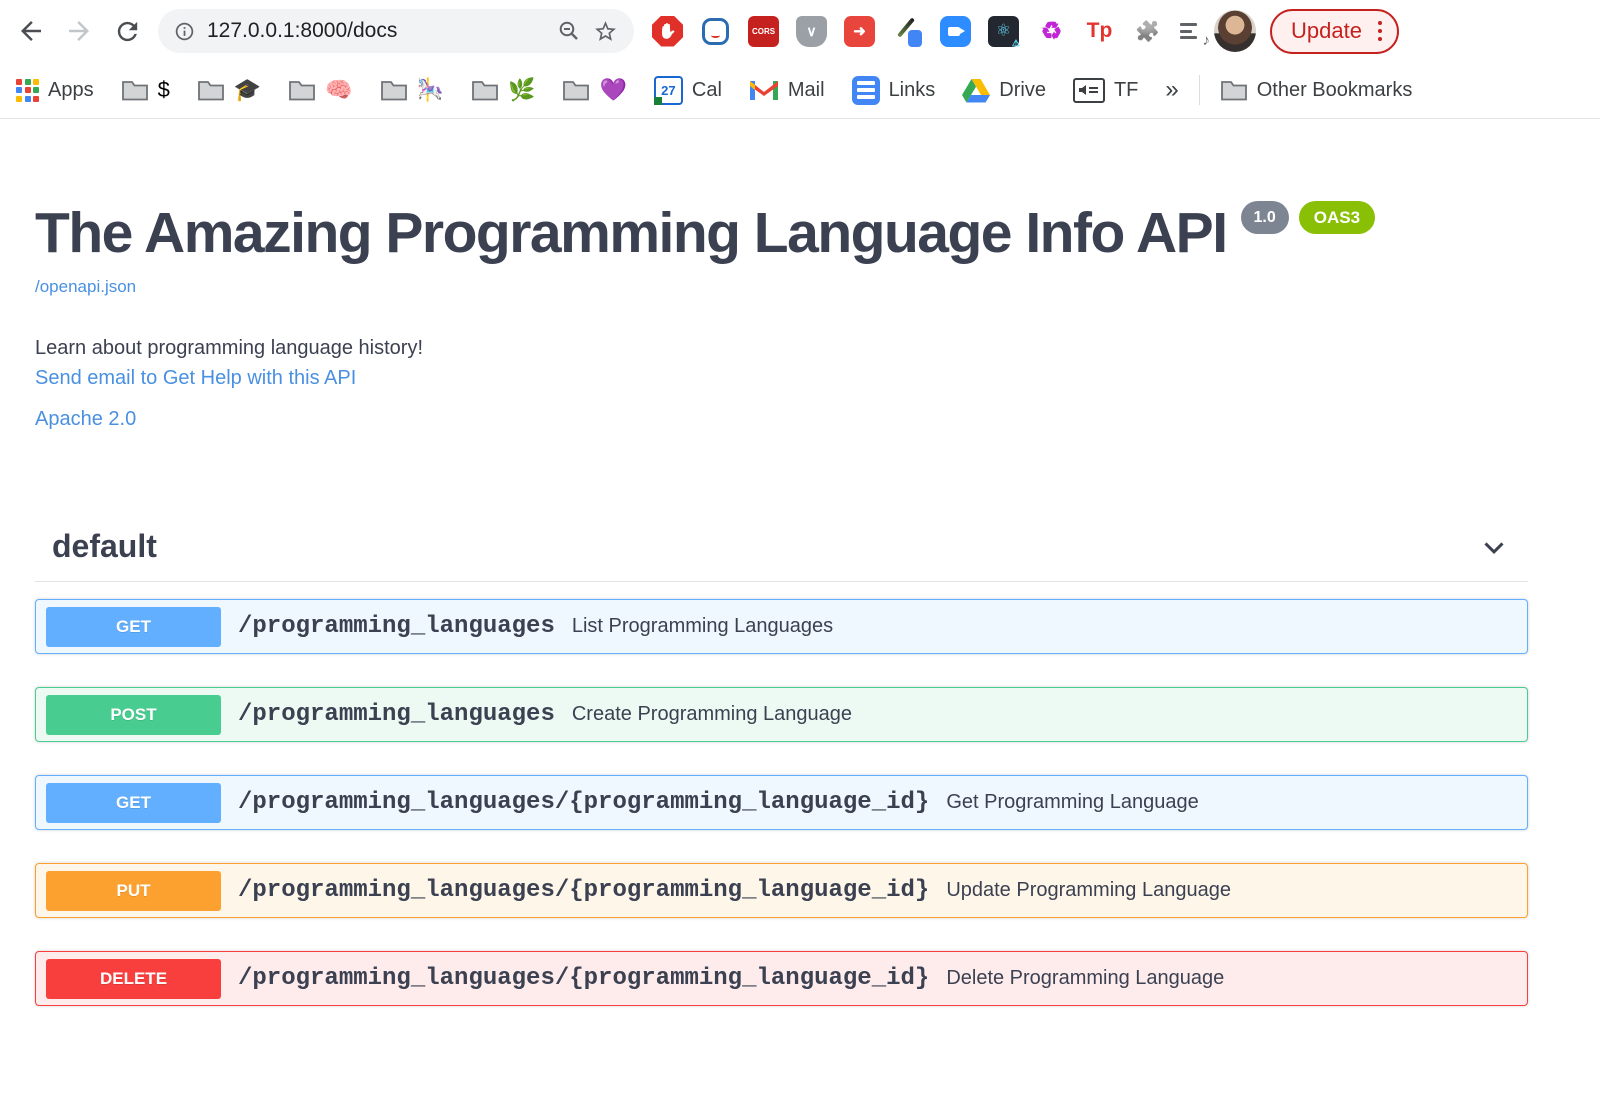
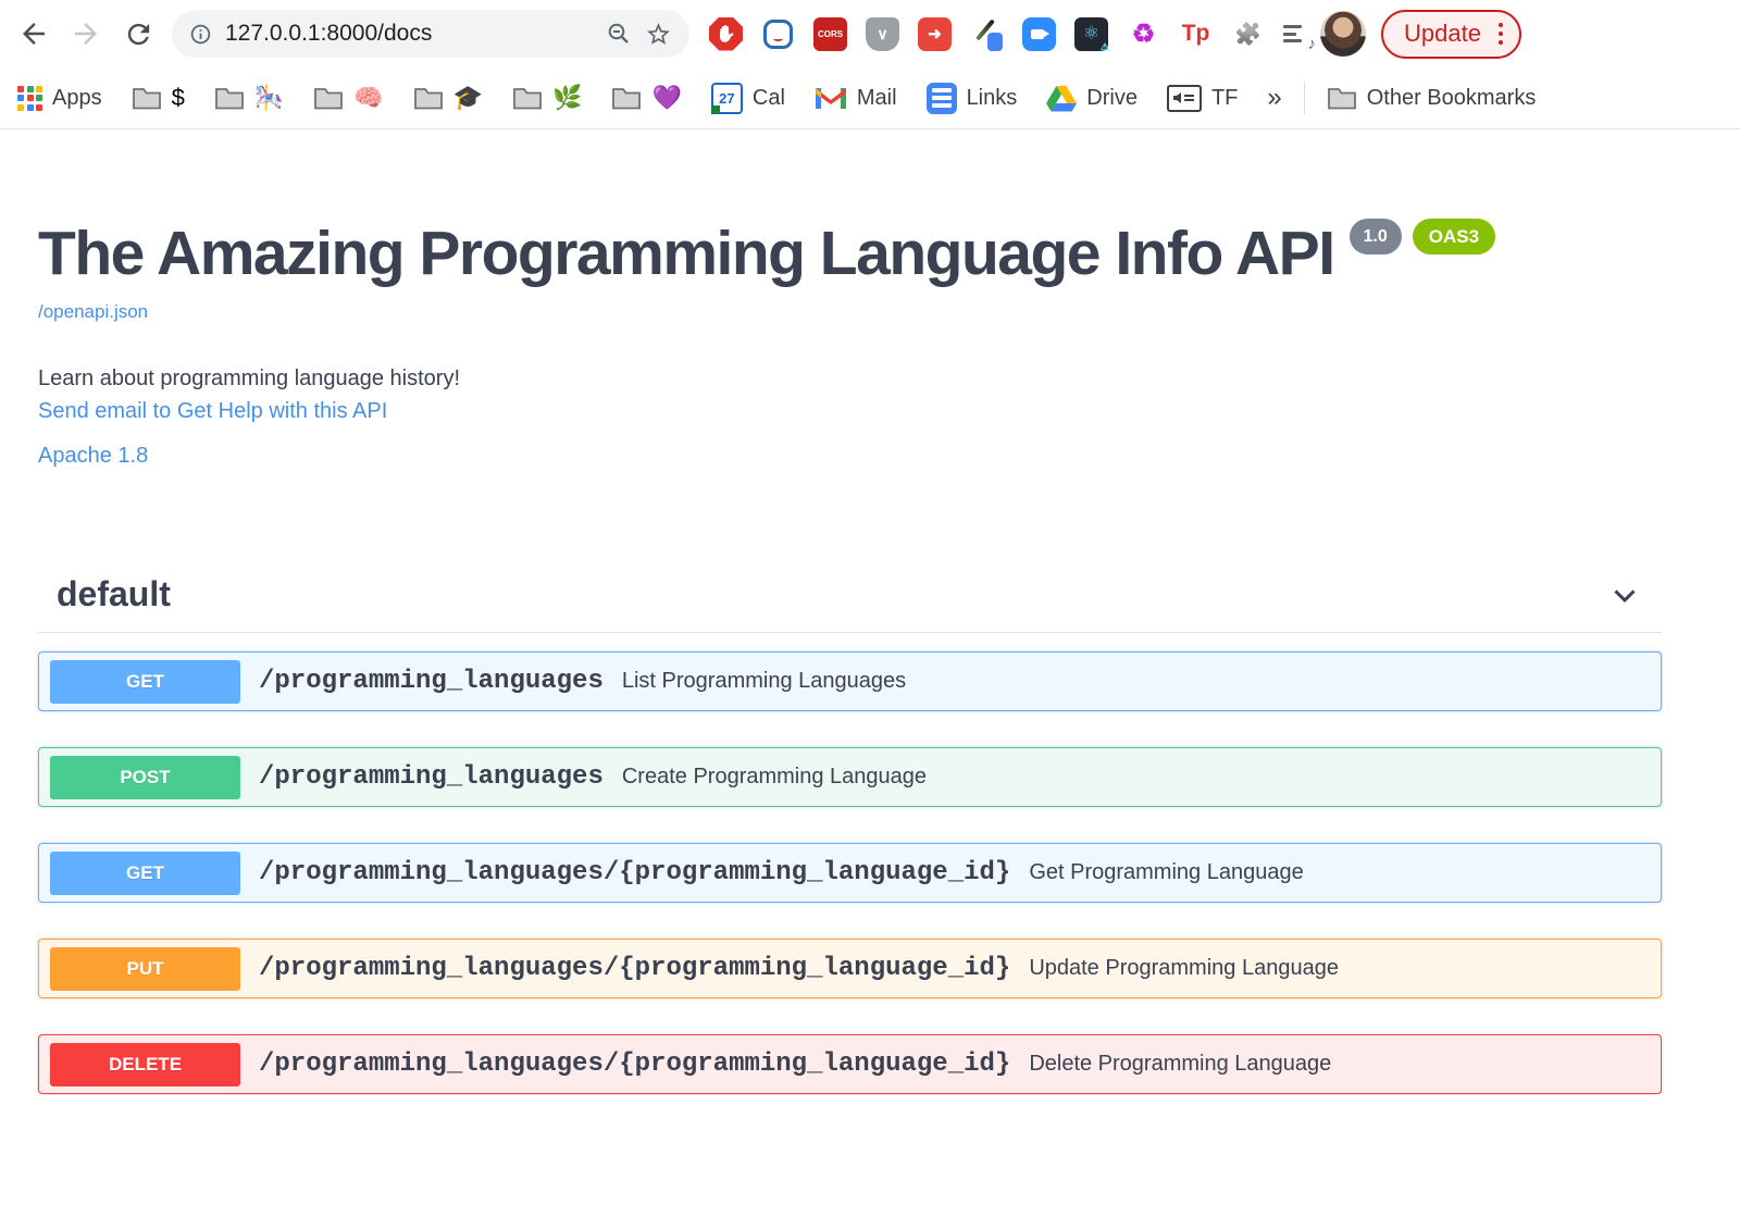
  127.0.0.1:8000/docs
  ✋
  CORS
  ∨
  ➜
  ⚛
  ⚠
  ♻︎
  Tp
  🧩
  ♪
  Update
  Apps
  $
- 🎓
+ 🎠
  🧠
- 🎠
+ 🎓
  🌿
  💜
  27
  Cal
  Mail
  Links
  Drive
  TF
  »
  Other Bookmarks
  The Amazing Programming Language Info API
  1.0
  OAS3
  /openapi.json
  Learn about programming language history!
  Send email to Get Help with this API
- Apache 2.0
+ Apache 1.8
  default
  GET
  /programming_languages
  List Programming Languages
  POST
  /programming_languages
  Create Programming Language
  GET
  /programming_languages/{programming_language_id}
  Get Programming Language
  PUT
  /programming_languages/{programming_language_id}
  Update Programming Language
  DELETE
  /programming_languages/{programming_language_id}
  Delete Programming Language
